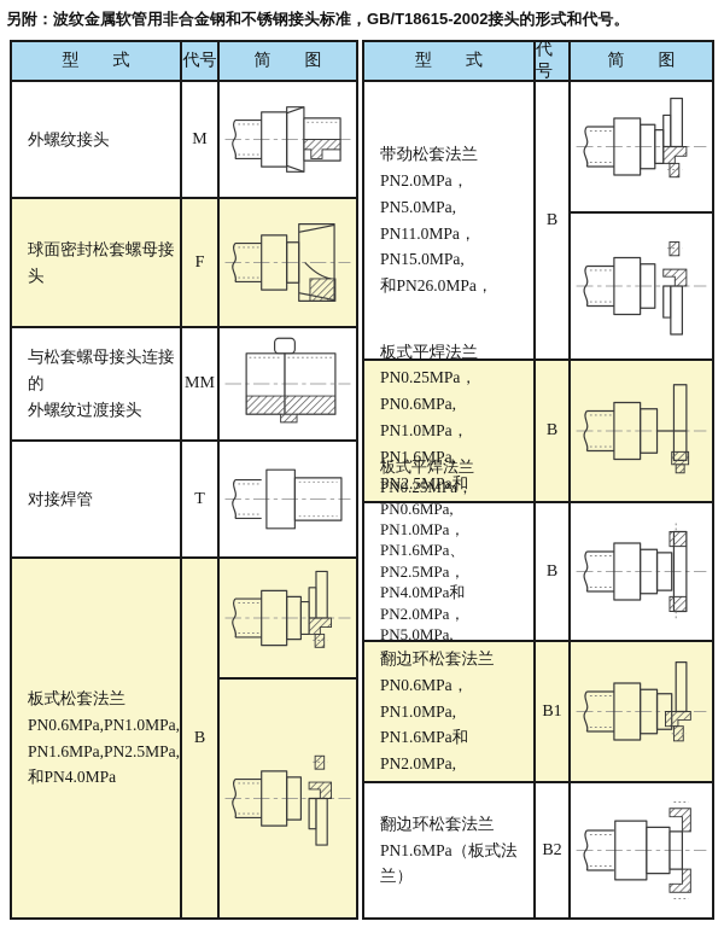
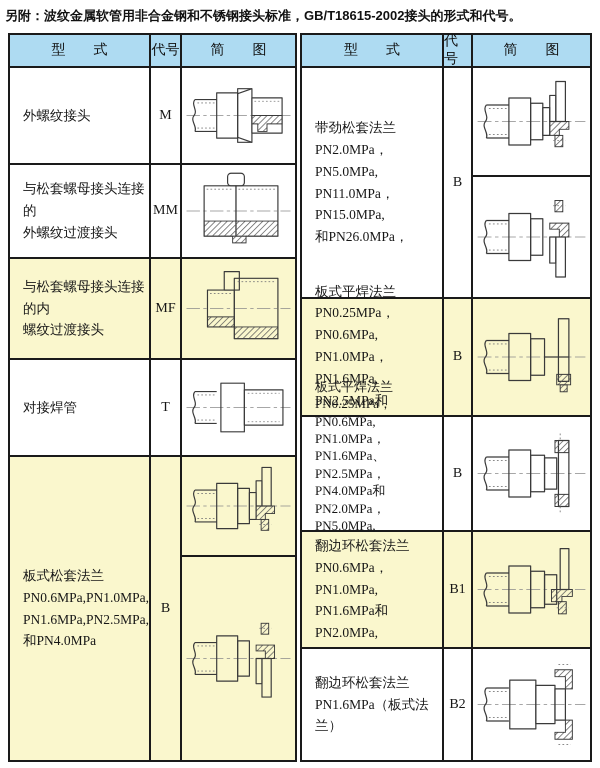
  另附：波纹金属软管用非合金钢和不锈钢接头标准，GB/T18615-2002接头的形式和代号。
  型 式
  代号
  简 图
  外螺纹接头
  M
- 球面密封松套螺母接头
- F
  与松套螺母接头连接的
  外螺纹过渡接头
  MM
+ 与松套螺母接头连接的内
+ 螺纹过渡接头
+ MF
  对接焊管
  T
  板式松套法兰
  PN0.6MPa,PN1.0MPa,
  PN1.6MPa,PN2.5MPa,
  和PN4.0MPa
  B
  型 式
  代号
  简 图
  带劲松套法兰
  PN2.0MPa，PN5.0MPa,
  PN11.0MPa，PN15.0MPa,
  和PN26.0MPa，
  B
  板式平焊法兰
  PN0.25MPa，PN0.6MPa,
  PN1.0MPa，PN1.6MPa,
  B
  板式平焊法兰
  PN0.25MPa，PN0.6MPa,
  PN1.0MPa，PN1.6MPa、
  PN2.5MPa，PN4.0MPa和
  PN2.0MPa，PN5.0MPa,
  B
  翻边环松套法兰
  PN0.6MPa，PN1.0MPa,
  PN1.6MPa和PN2.0MPa,
  B1
  翻边环松套法兰
  PN1.6MPa（板式法兰）
  B2
